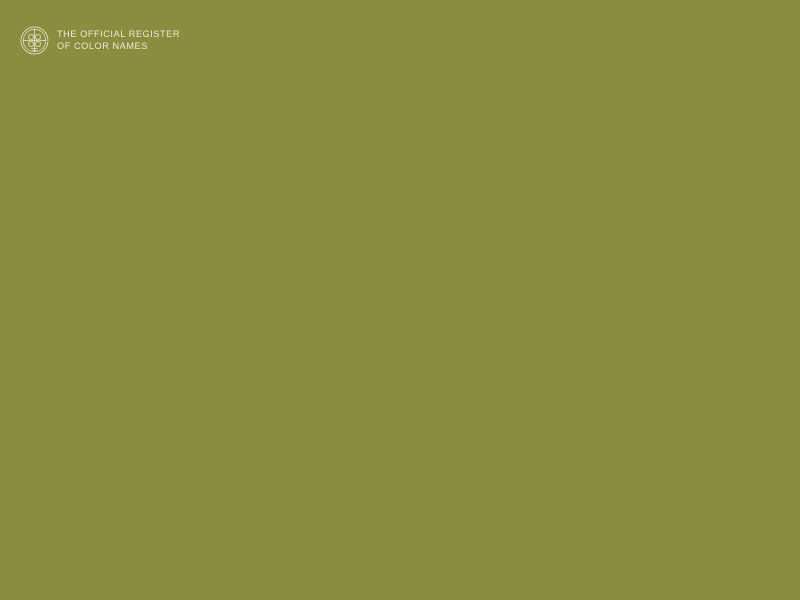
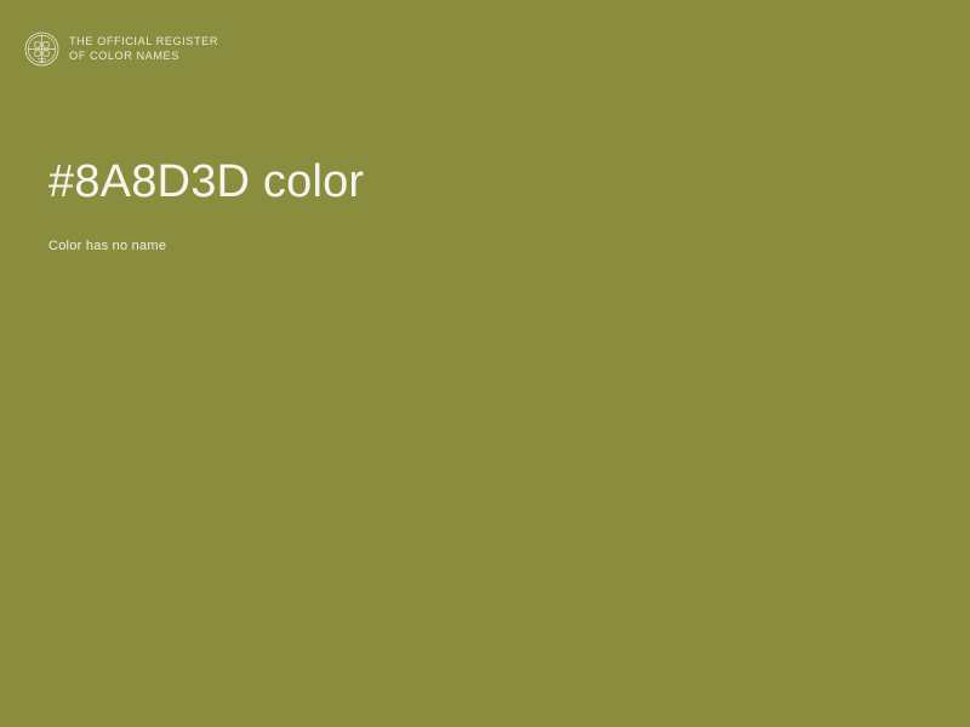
  THE OFFICIAL REGISTER
  OF COLOR NAMES
+ #8A8D3D color
+ Color has no name
